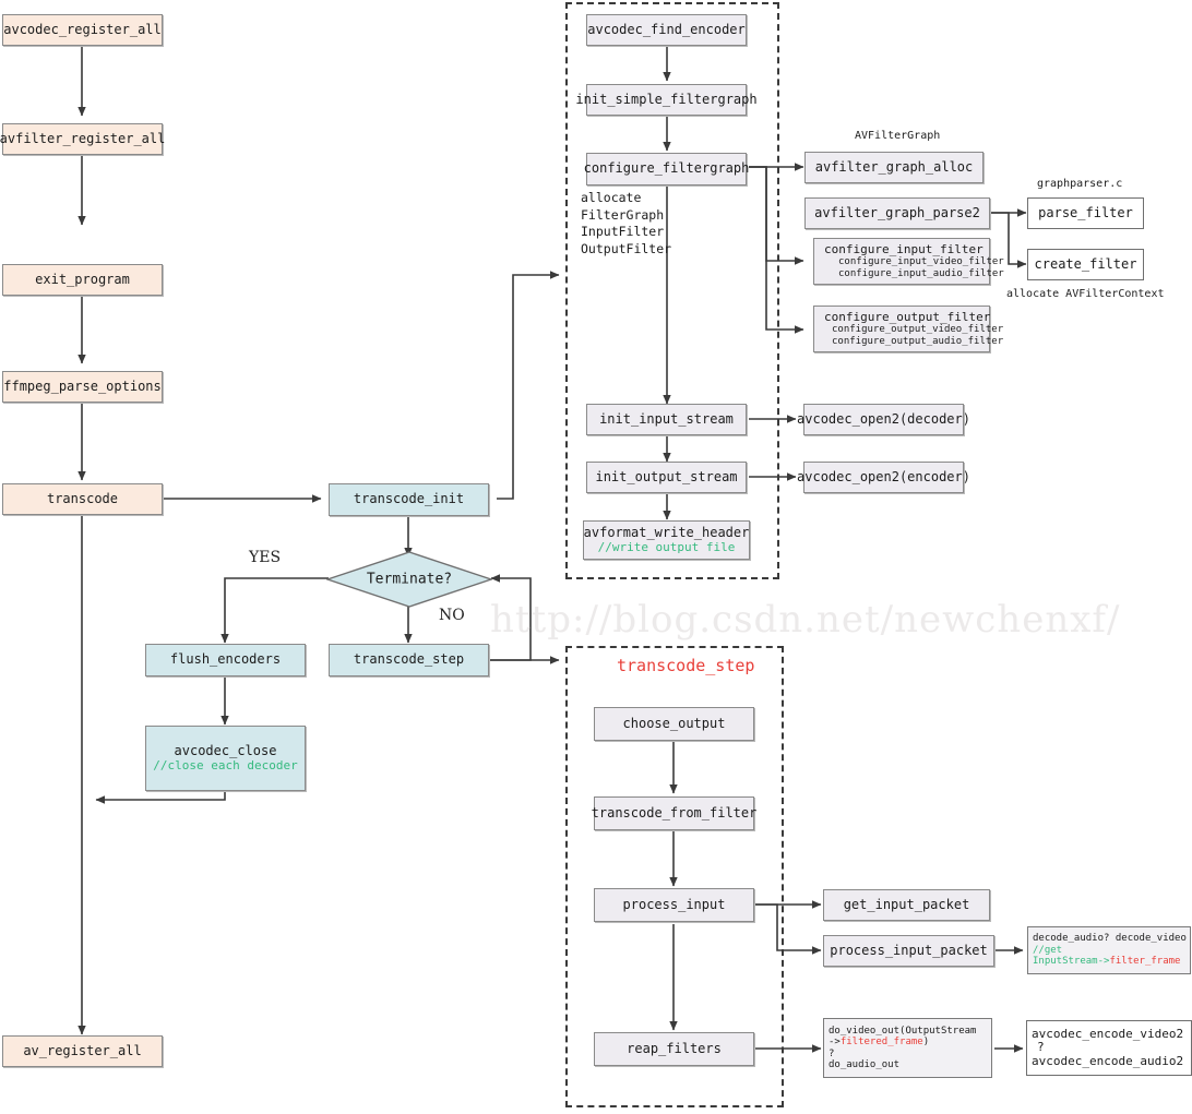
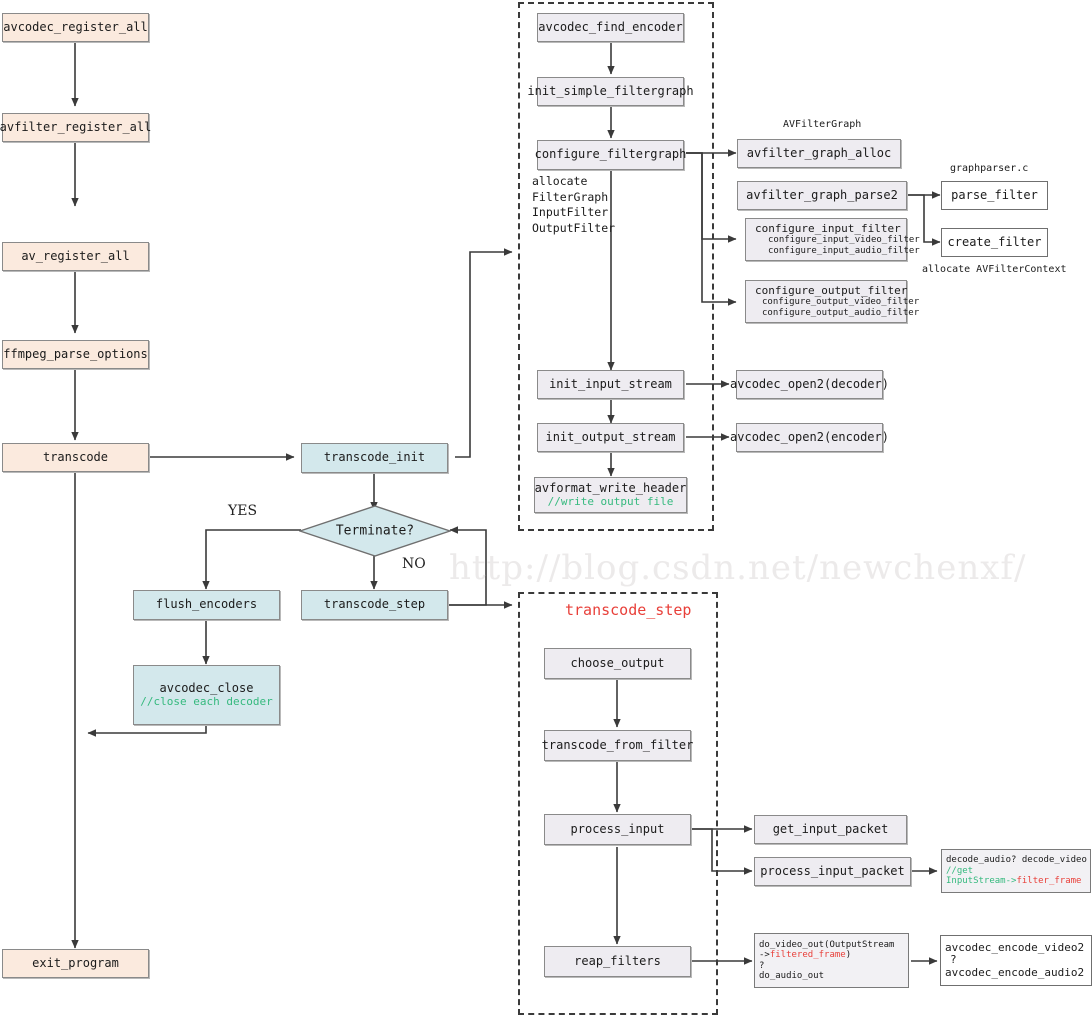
  http://blog.csdn.net/newchenxf/
  avcodec_register_all
  avfilter_register_all
- exit_program
+ av_register_all
  ffmpeg_parse_options
  transcode
- av_register_all
+ exit_program
  transcode_init
  Terminate?
  YES
  NO
  flush_encoders
  transcode_step
  avcodec_close
  //close each decoder
  avcodec_find_encoder
  init_simple_filtergraph
  configure_filtergraph
  allocate
  FilterGraph
  InputFilter
  OutputFilter
  init_input_stream
  init_output_stream
  avformat_write_header
  //write output file
  AVFilterGraph
  avfilter_graph_alloc
  avfilter_graph_parse2
  configure_input_filter
  configure_input_video_filter
  configure_input_audio_filter
  configure_output_filter
  configure_output_video_filter
  configure_output_audio_filter
  graphparser.c
  parse_filter
  create_filter
  allocate AVFilterContext
  avcodec_open2(decoder)
  avcodec_open2(encoder)
  transcode_step
  choose_output
  transcode_from_filter
  process_input
  reap_filters
  get_input_packet
  process_input_packet
  decode_audio? decode_video
  //get
  InputStream->filter_frame
  do_video_out(OutputStream
  ->filtered_frame)
  ?
  do_audio_out
  avcodec_encode_video2
  ?
  avcodec_encode_audio2
